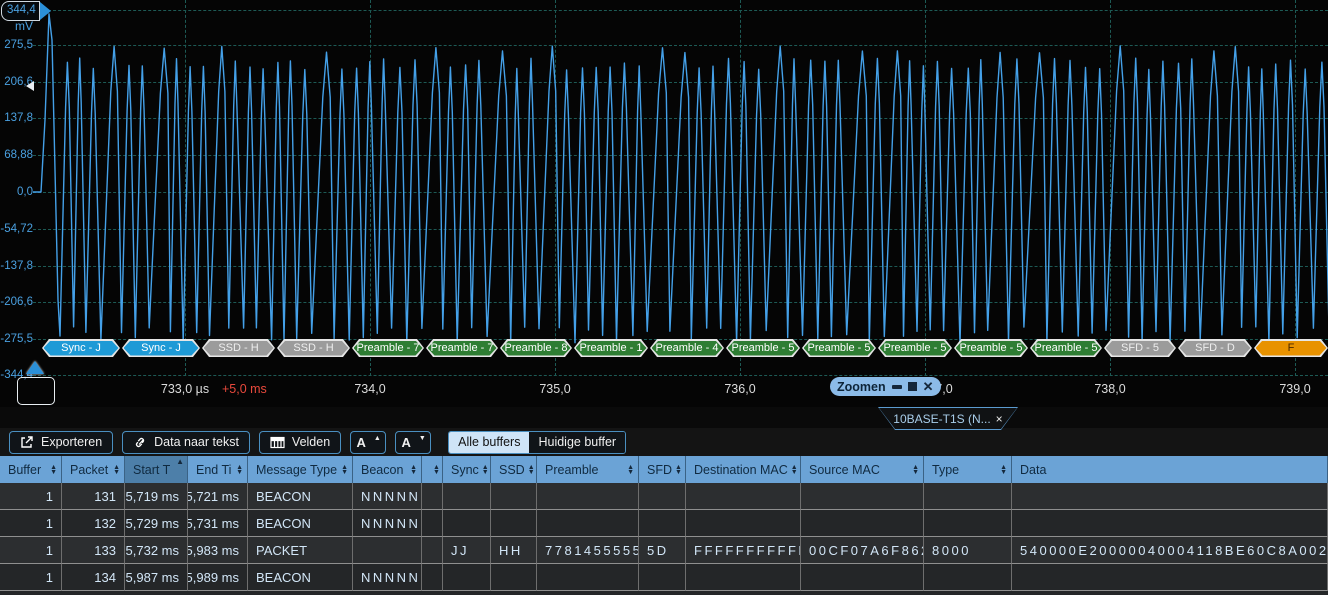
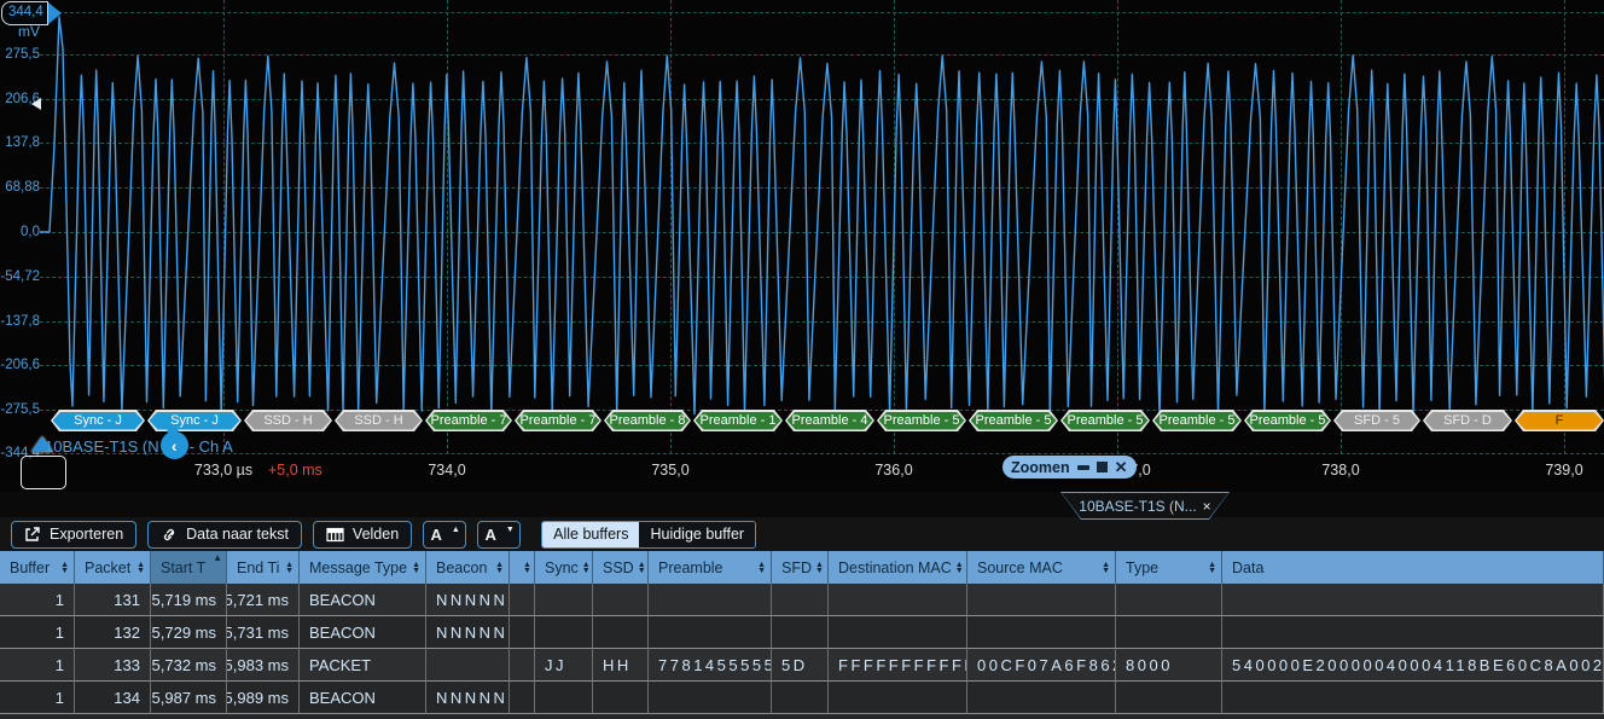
  275,5
  206,6
  137,8
  68,88
  0,0
  -54,72
  -137,8
  -206,6
  -275,5
  -344,4
  mV
  344,4
  Sync - J
  Sync - J
  SSD - H
  SSD - H
  Preamble - 7
  Preamble - 7
  Preamble - 8
  Preamble - 1
  Preamble - 4
  Preamble - 5
  Preamble - 5
  Preamble - 5
  Preamble - 5
  Preamble - 5
  SFD - 5
  SFD - D
  F
+ 10BASE-T1S (N
+ ‹
+ - Ch A
  733,0 µs
  734,0
  735,0
  736,0
  738,0
  739,0
  +5,0 ms
  Zoomen
  ✕
  10BASE-T1S (N...
  ×
  Exporteren
  Data naar tekst
  Velden
  A
  A
  Alle buffers
  Huidige buffer
  Buffer
  Packet
  Start T
  ▲
  End Ti
  Message Type
  Beacon
  Sync
  SSD
  Preamble
  SFD
  Destination MAC
  Source MAC
  Type
  Data
  1
  131
  5,719 ms
  5,721 ms
  BEACON
  NNNNN
  1
  132
  5,729 ms
  5,731 ms
  BEACON
  NNNNN
  1
  133
  5,732 ms
  5,983 ms
  PACKET
  JJ
  HH
  7781455555
  5D
  FFFFFFFFFF
  00CF07A6F86
  8000
  540000E20000040004118BE60C8A002
  1
  134
  5,987 ms
  5,989 ms
  BEACON
  NNNNN
